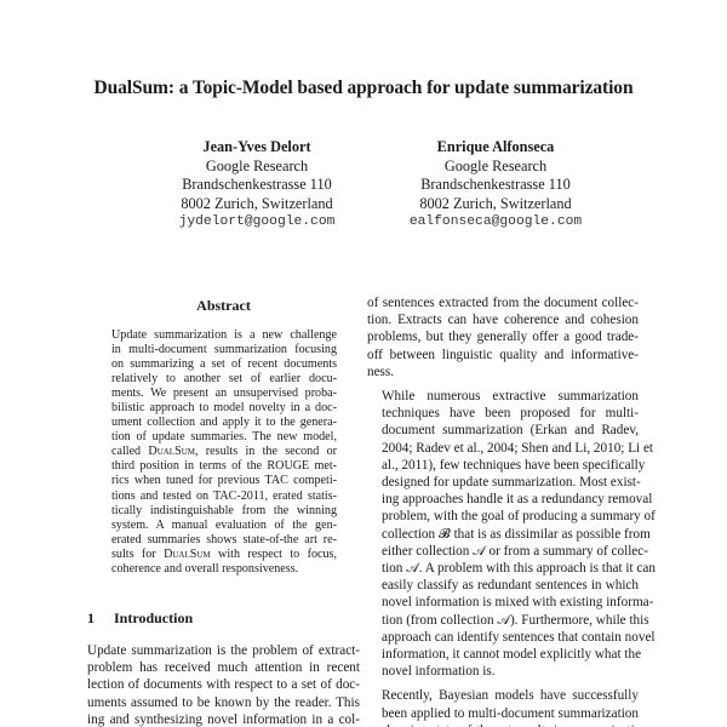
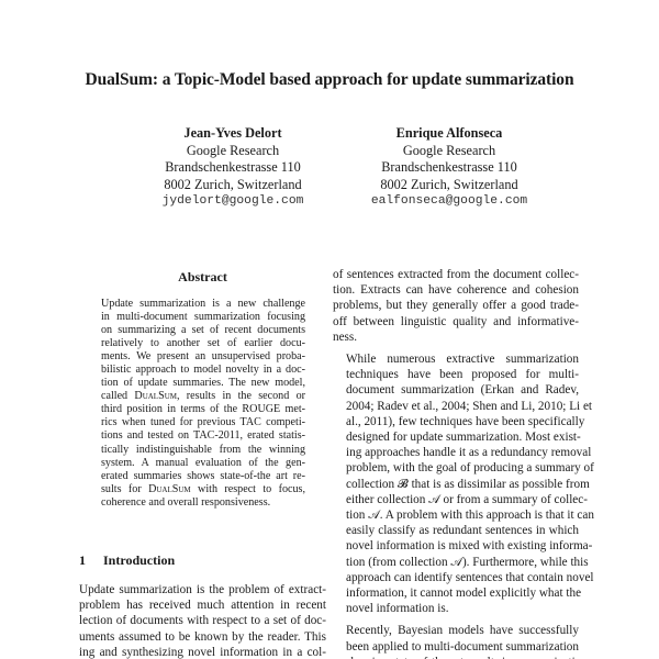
  DualSum: a Topic-Model based approach for update summarization
  Jean-Yves Delort
  Google Research
  Brandschenkestrasse 110
  8002 Zurich, Switzerland
  jydelort@google.com
  Enrique Alfonseca
  Google Research
  Brandschenkestrasse 110
  8002 Zurich, Switzerland
  ealfonseca@google.com
  Abstract
  Update summarization is a new challenge
  in multi-document summarization focusing
  on summarizing a set of recent documents
  relatively to another set of earlier docu-
  ments. We present an unsupervised proba-
  bilistic approach to model novelty in a doc-
- ument collection and apply it to the genera-
  tion of update summaries. The new model,
  called DualSum, results in the second or
  third position in terms of the ROUGE met-
  rics when tuned for previous TAC competi-
  tions and tested on TAC-2011, erated statis-
  tically indistinguishable from the winning
  system. A manual evaluation of the gen-
  erated summaries shows state-of-the art re-
  sults for DualSum with respect to focus,
  coherence and overall responsiveness.
  1 Introduction
  Update summarization is the problem of extract-
  problem has received much attention in recent
  lection of documents with respect to a set of doc-
  uments assumed to be known by the reader. This
  ing and synthesizing novel information in a col-
  of sentences extracted from the document collec-
  tion. Extracts can have coherence and cohesion
  problems, but they generally offer a good trade-
  off between linguistic quality and informative-
  ness.
  While numerous extractive summarization
  techniques have been proposed for multi-
  document summarization (Erkan and Radev,
  2004; Radev et al., 2004; Shen and Li, 2010; Li et
  al., 2011), few techniques have been specifically
  designed for update summarization. Most exist-
  ing approaches handle it as a redundancy removal
  problem, with the goal of producing a summary of
  collection 𝓑 that is as dissimilar as possible from
  either collection 𝒜 or from a summary of collec-
  tion 𝒜. A problem with this approach is that it can
  easily classify as redundant sentences in which
  novel information is mixed with existing informa-
  tion (from collection 𝒜). Furthermore, while this
  approach can identify sentences that contain novel
  information, it cannot model explicitly what the
  novel information is.
  Recently, Bayesian models have successfully
  been applied to multi-document summarization
